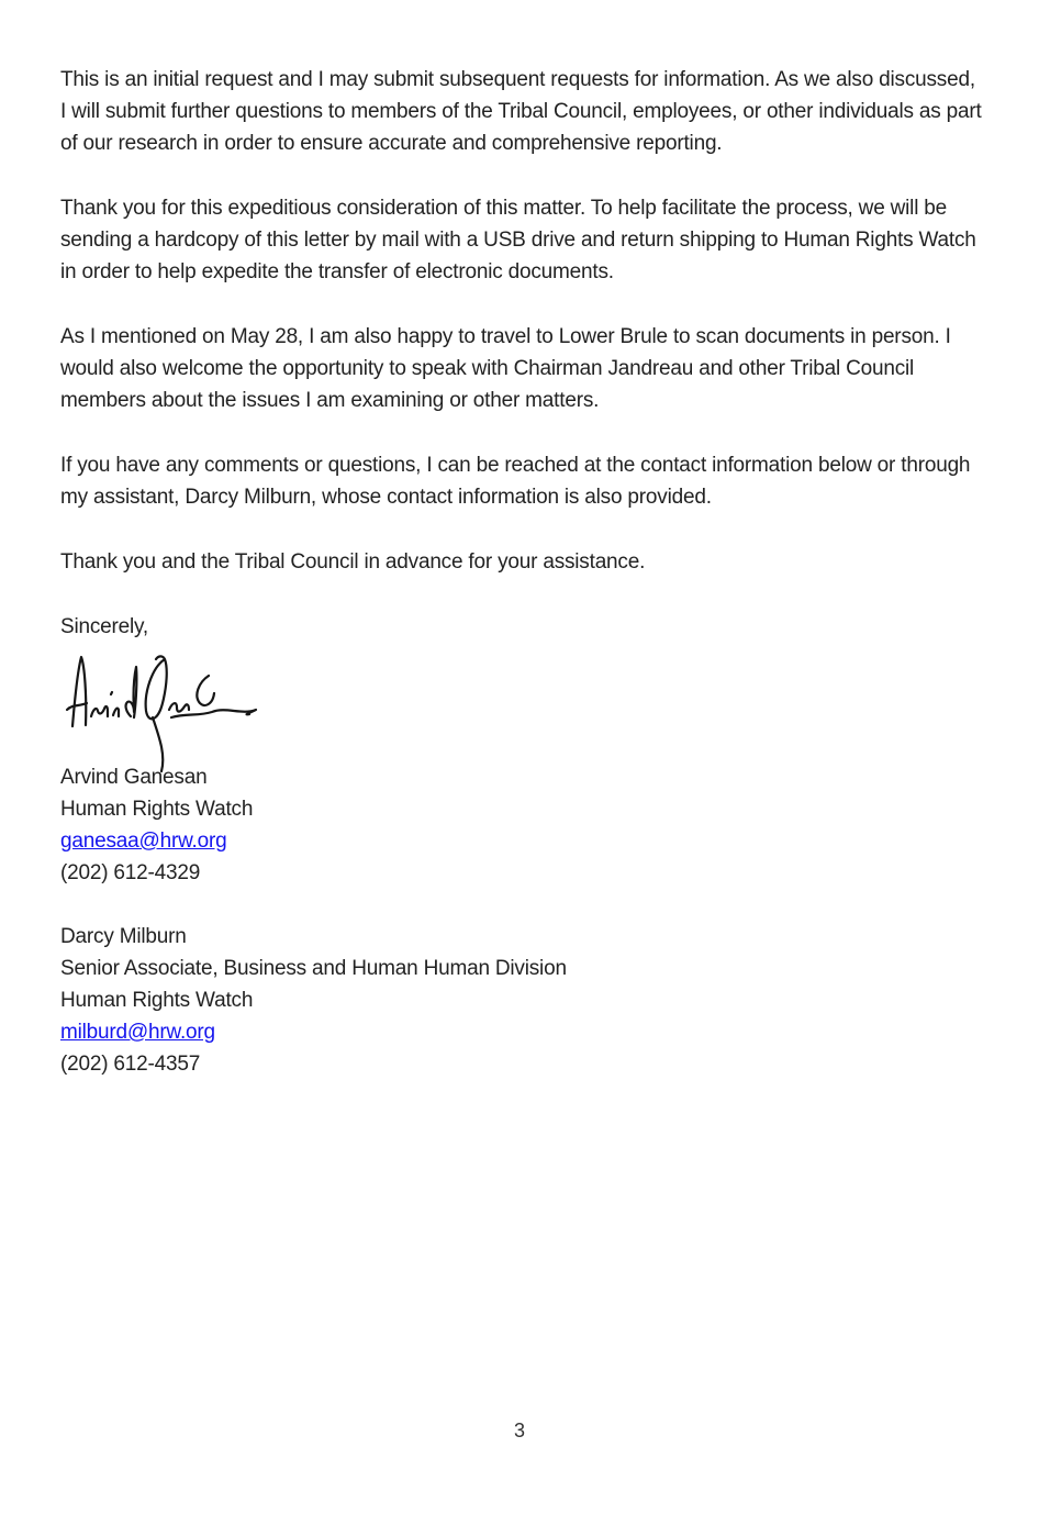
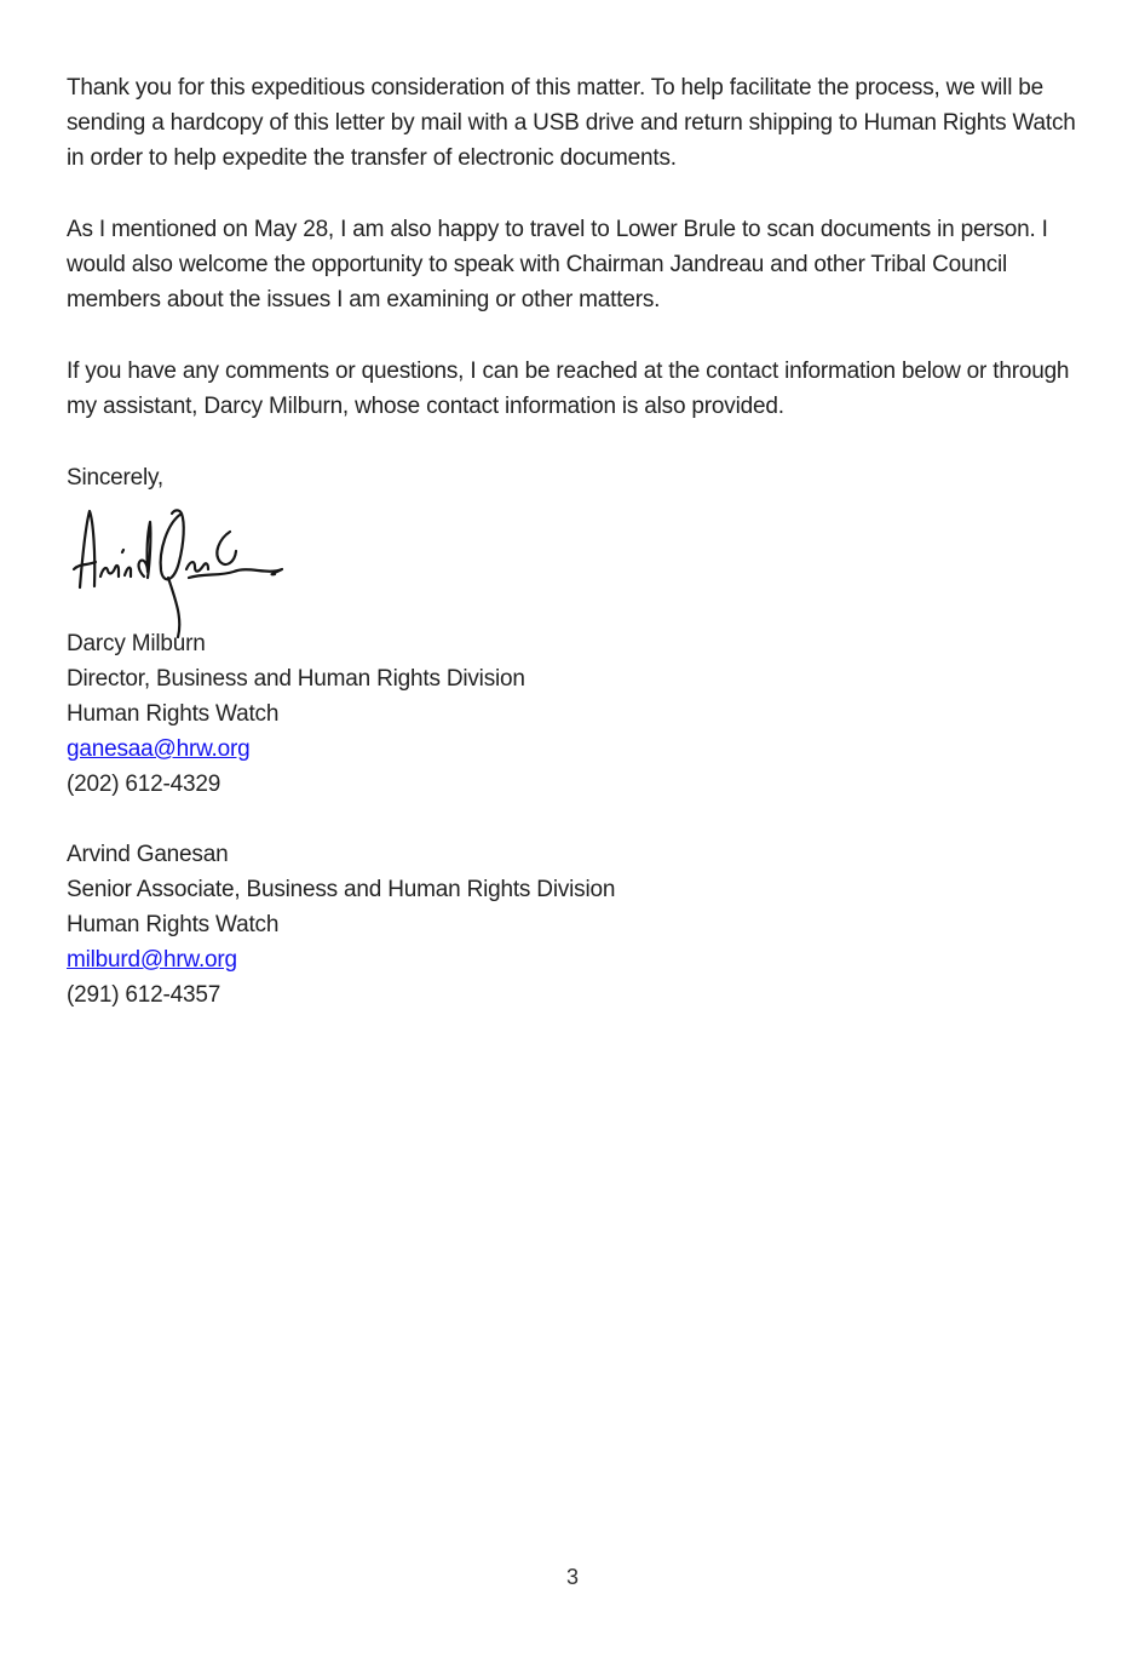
- This is an initial request and I may submit subsequent requests for information. As we also discussed, I will submit further questions to members of the Tribal Council, employees, or other individuals as part of our research in order to ensure accurate and comprehensive reporting.
  Thank you for this expeditious consideration of this matter. To help facilitate the process, we will be sending a hardcopy of this letter by mail with a USB drive and return shipping to Human Rights Watch in order to help expedite the transfer of electronic documents.
  As I mentioned on May 28, I am also happy to travel to Lower Brule to scan documents in person. I would also welcome the opportunity to speak with Chairman Jandreau and other Tribal Council members about the issues I am examining or other matters.
  If you have any comments or questions, I can be reached at the contact information below or through my assistant, Darcy Milburn, whose contact information is also provided.
- Thank you and the Tribal Council in advance for your assistance.
  Sincerely,
- Arvind Ganesan
+ Darcy Milburn
+ Director, Business and Human Rights Division
  Human Rights Watch
  ganesaa@hrw.org
  (202) 612-4329
- Darcy Milburn
+ Arvind Ganesan
- Senior Associate, Business and Human Human Division
+ Senior Associate, Business and Human Rights Division
  Human Rights Watch
  milburd@hrw.org
- (202) 612-4357
+ (291) 612-4357
  3
